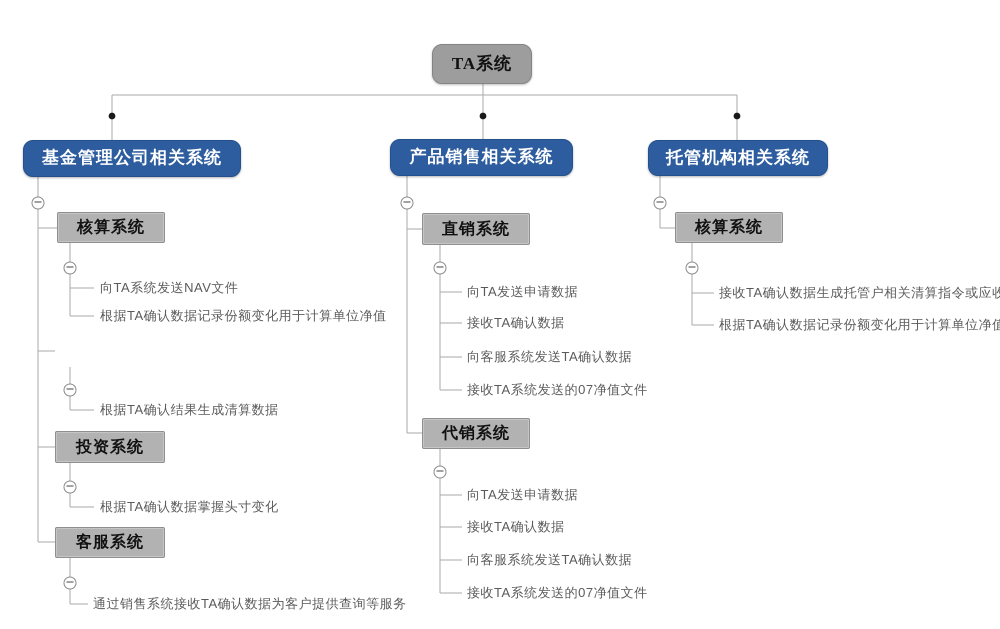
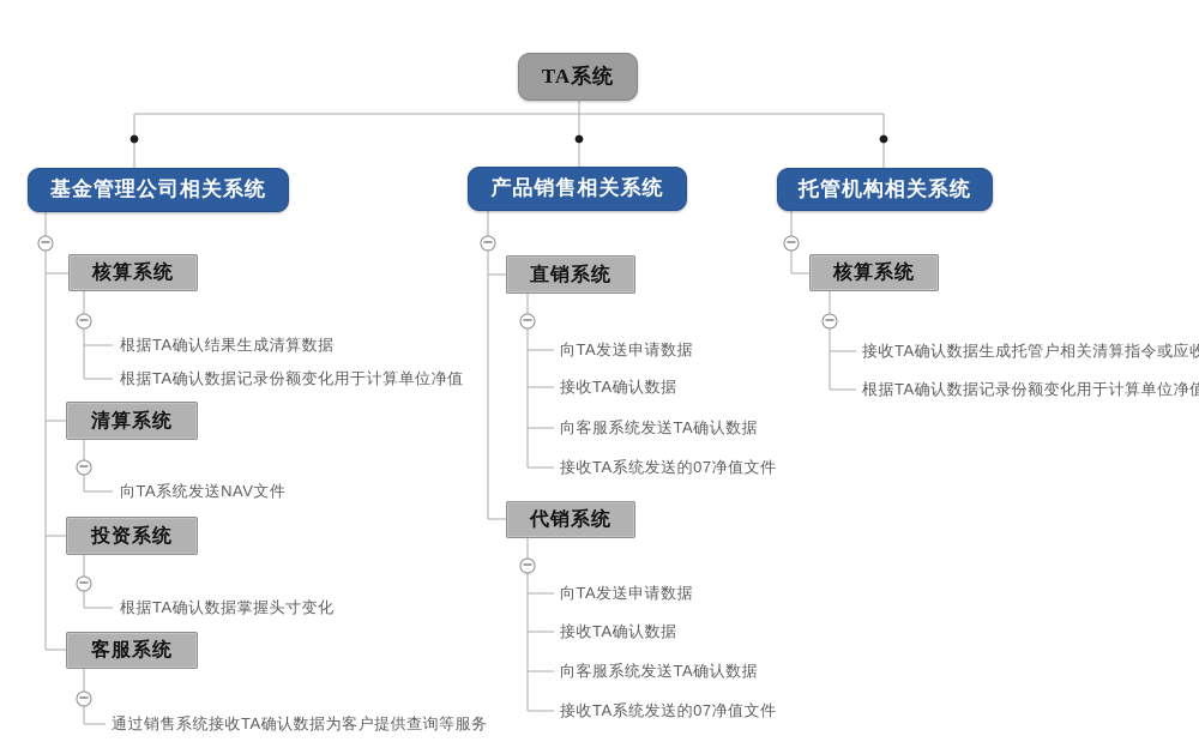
  TA系统
  基金管理公司相关系统
  产品销售相关系统
  托管机构相关系统
  核算系统
+ 清算系统
  投资系统
  客服系统
  直销系统
  代销系统
  核算系统
- 向TA系统发送NAV文件
+ 根据TA确认结果生成清算数据
  根据TA确认数据记录份额变化用于计算单位净值
- 根据TA确认结果生成清算数据
+ 向TA系统发送NAV文件
  根据TA确认数据掌握头寸变化
  通过销售系统接收TA确认数据为客户提供查询等服务
  向TA发送申请数据
  接收TA确认数据
  向客服系统发送TA确认数据
  接收TA系统发送的07净值文件
  向TA发送申请数据
  接收TA确认数据
  向客服系统发送TA确认数据
  接收TA系统发送的07净值文件
  接收TA确认数据生成托管户相关清算指令或应收
  根据TA确认数据记录份额变化用于计算单位净值
